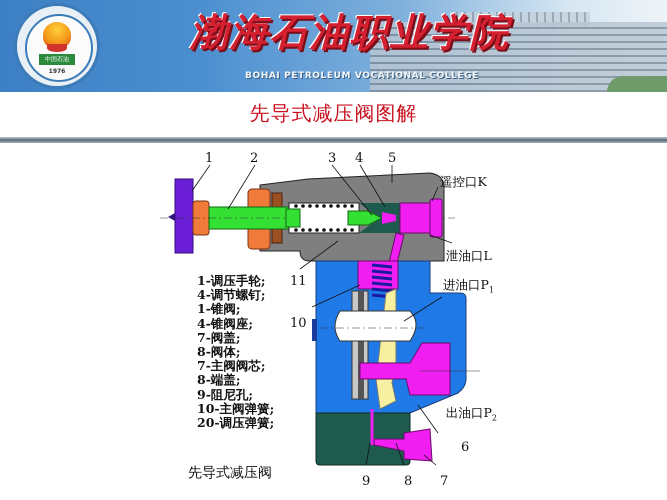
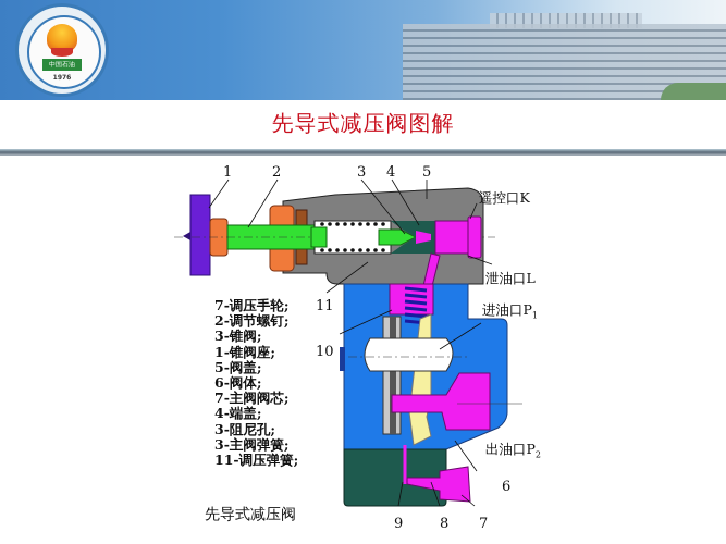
- 渤海石油职业学院
- BOHAI PETROLEUM VOCATIONAL COLLEGE
  先导式减压阀图解
  1
  2
  3
  4
  5
  6
  7
  8
  9
  10
  11
  遥控口K
  泄油口L
  进油口P1
  出油口P2
- 1-调压手轮;
+ 7-调压手轮;
- 4-调节螺钉;
+ 2-调节螺钉;
- 1-锥阀;
+ 3-锥阀;
- 4-锥阀座;
+ 1-锥阀座;
- 7-阀盖;
+ 5-阀盖;
- 8-阀体;
+ 6-阀体;
  7-主阀阀芯;
- 8-端盖;
+ 4-端盖;
- 9-阻尼孔;
+ 3-阻尼孔;
- 10-主阀弹簧;
+ 3-主阀弹簧;
- 20-调压弹簧;
+ 11-调压弹簧;
  先导式减压阀
